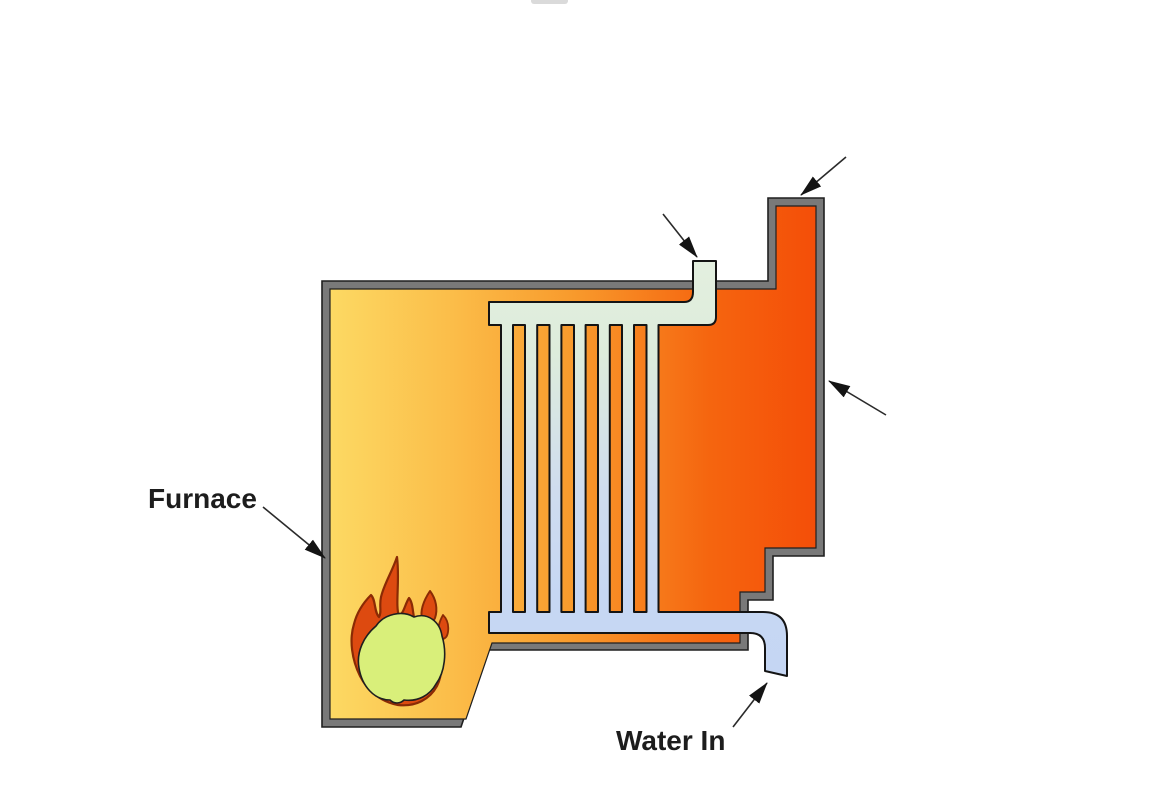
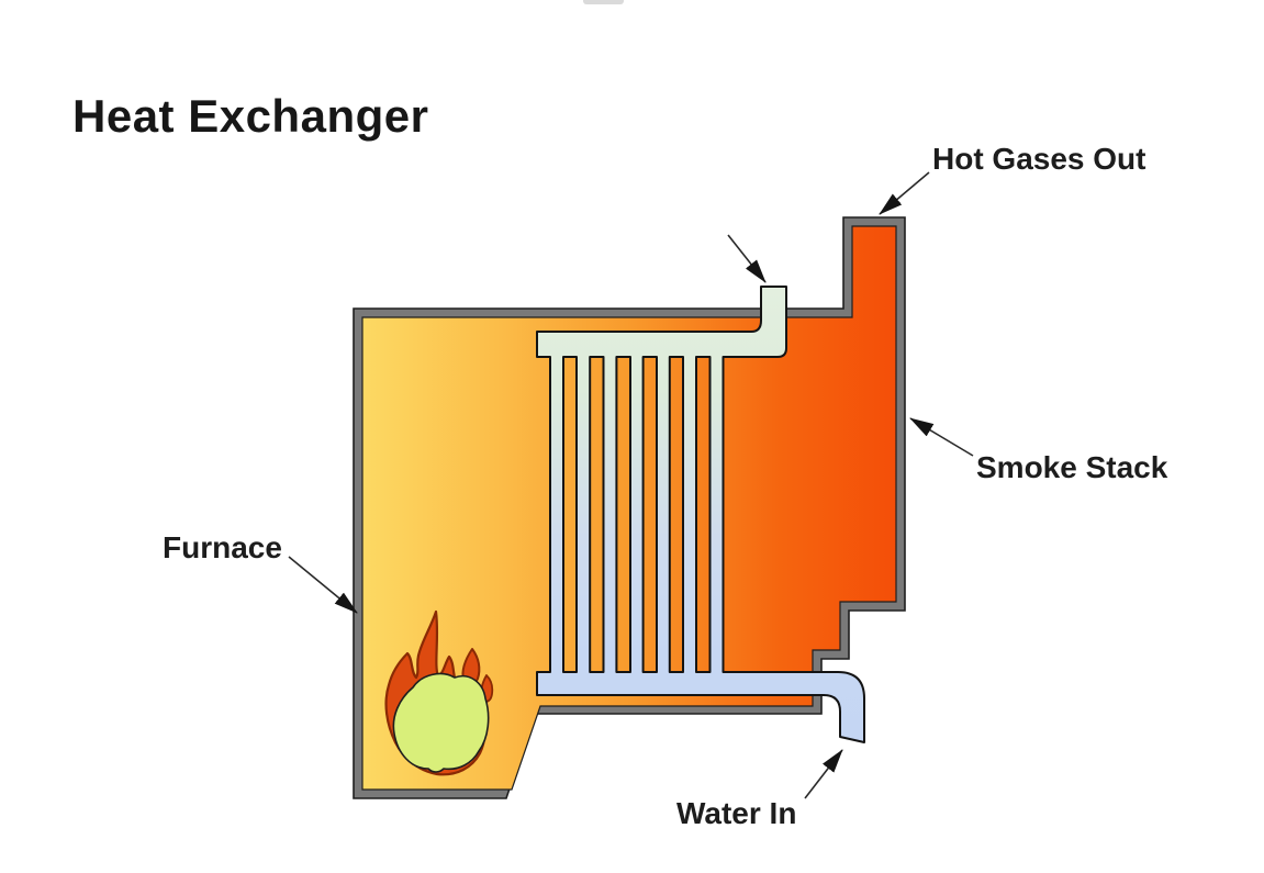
+ Heat Exchanger
+ Hot Gases Out
+ Smoke Stack
  Furnace
  Water In
